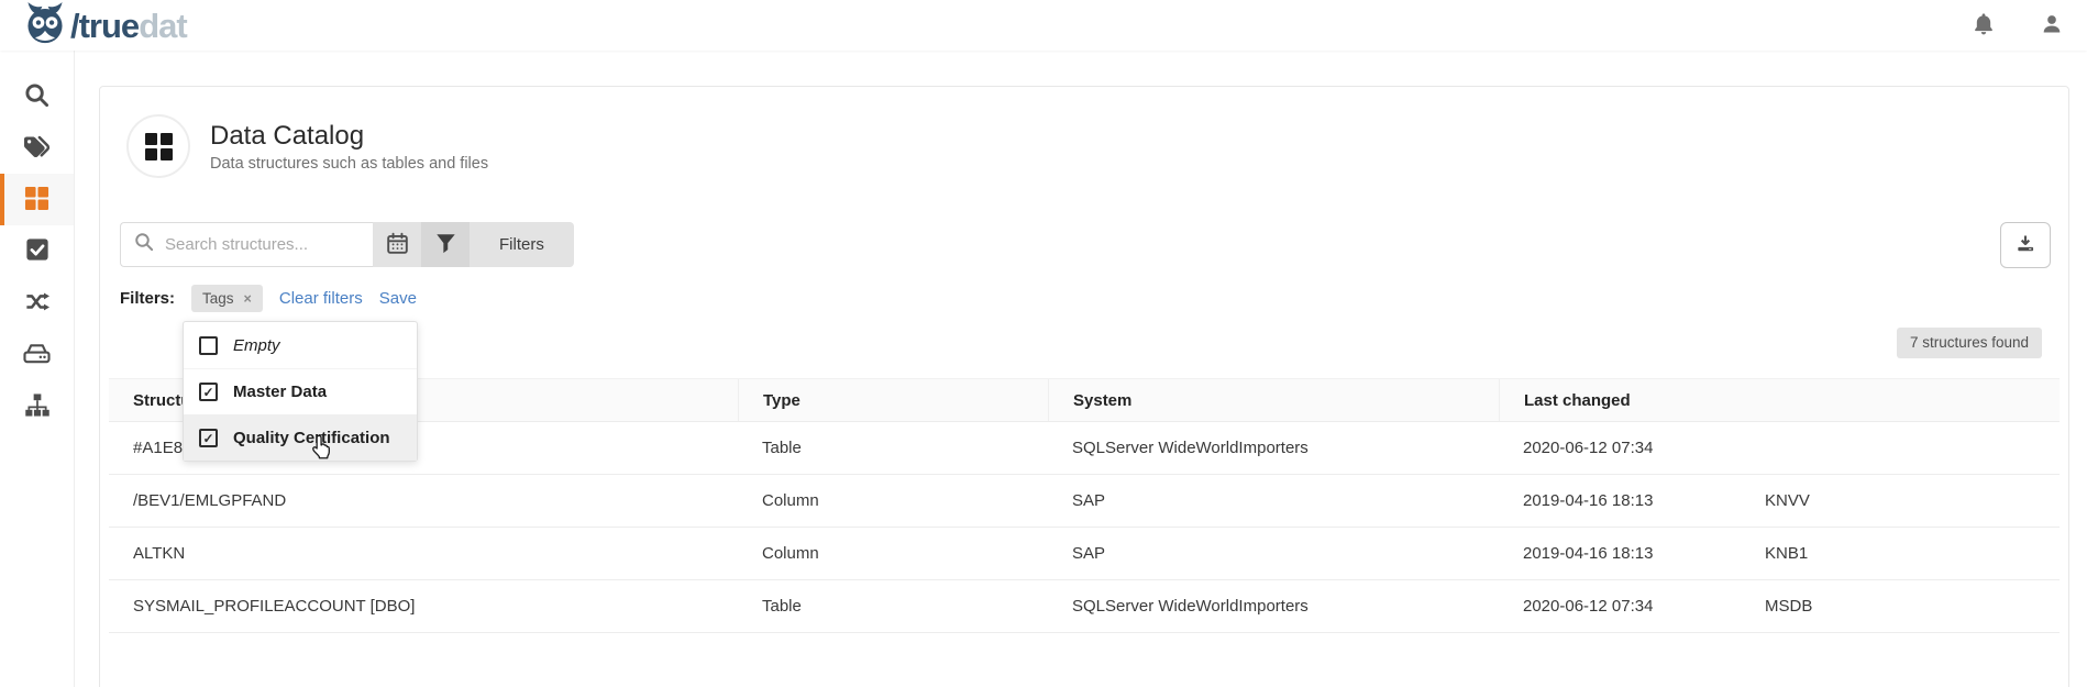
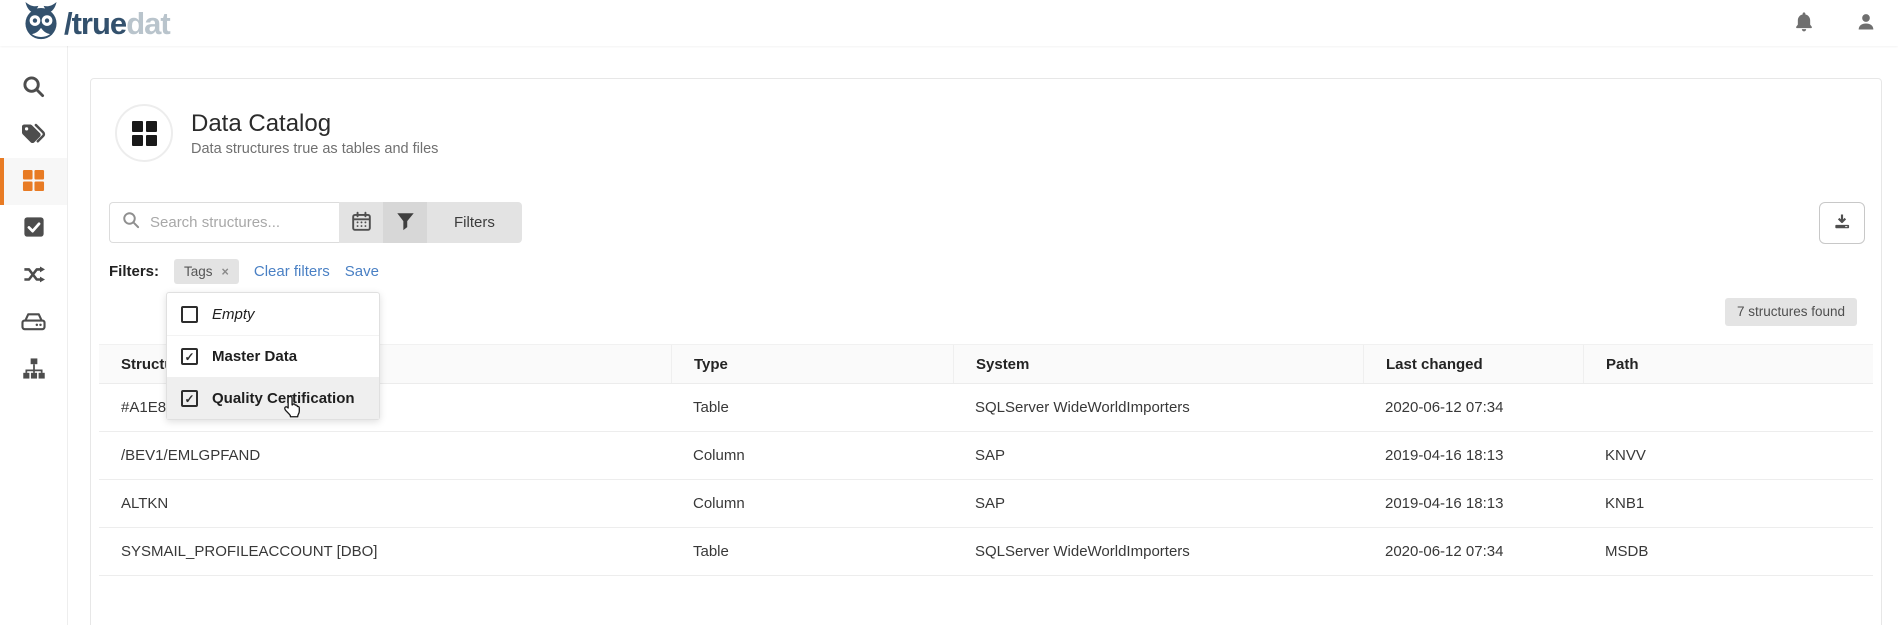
  /truedat
  Data Catalog
- Data structures such as tables and files
+ Data structures true as tables and files
  Search structures...
  Filters
  Filters:
  Tags
  ×
  Clear filters
  Save
  7 structures found
  Type
  System
  Last changed
+ Path
  #A1E8
  Table
  SQLServer WideWorldImporters
  2020-06-12 07:34
  /BEV1/EMLGPFAND
  Column
  SAP
  2019-04-16 18:13
  KNVV
  ALTKN
  Column
  SAP
  2019-04-16 18:13
  KNB1
  SYSMAIL_PROFILEACCOUNT [DBO]
  Table
  SQLServer WideWorldImporters
  2020-06-12 07:34
  MSDB
  Empty
  ✓
  Master Data
  ✓
  Quality Cetification
